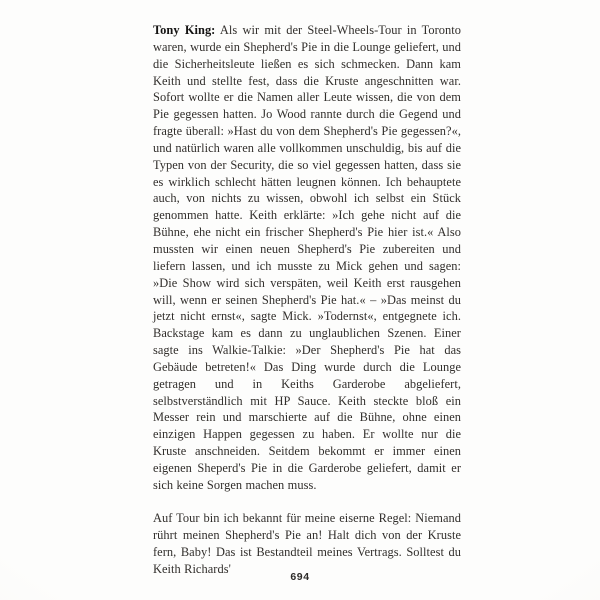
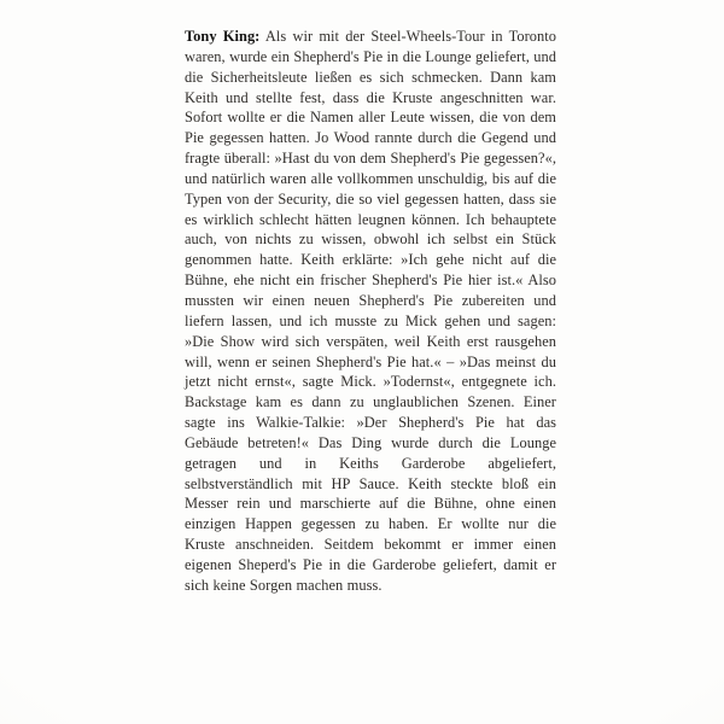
  Tony King: Als wir mit der Steel-Wheels-Tour in Toronto waren, wurde ein Shepherd's Pie in die Lounge geliefert, und die Sicherheitsleute ließen es sich schmecken. Dann kam Keith und stellte fest, dass die Kruste angeschnitten war. Sofort wollte er die Namen aller Leute wissen, die von dem Pie gegessen hatten. Jo Wood rannte durch die Gegend und fragte überall: »Hast du von dem Shepherd's Pie gegessen?«, und natürlich waren alle vollkommen unschuldig, bis auf die Typen von der Security, die so viel gegessen hatten, dass sie es wirklich schlecht hätten leugnen können. Ich behauptete auch, von nichts zu wissen, obwohl ich selbst ein Stück genommen hatte. Keith erklärte: »Ich gehe nicht auf die Bühne, ehe nicht ein frischer Shepherd's Pie hier ist.« Also mussten wir einen neuen Shepherd's Pie zubereiten und liefern lassen, und ich musste zu Mick gehen und sagen: »Die Show wird sich verspäten, weil Keith erst rausgehen will, wenn er seinen Shepherd's Pie hat.« – »Das meinst du jetzt nicht ernst«, sagte Mick. »Todernst«, entgegnete ich. Backstage kam es dann zu unglaublichen Szenen. Einer sagte ins Walkie-Talkie: »Der Shepherd's Pie hat das Gebäude betreten!« Das Ding wurde durch die Lounge getragen und in Keiths Garderobe abgeliefert, selbstverständlich mit HP Sauce. Keith steckte bloß ein Messer rein und marschierte auf die Bühne, ohne einen einzigen Happen gegessen zu haben. Er wollte nur die Kruste anschneiden. Seitdem bekommt er immer einen eigenen Sheperd's Pie in die Garderobe geliefert, damit er sich keine Sorgen machen muss.
- Auf Tour bin ich bekannt für meine eiserne Regel: Niemand rührt meinen Shepherd's Pie an! Halt dich von der Kruste fern, Baby! Das ist Bestandteil meines Vertrags. Solltest du Keith Richards'
- 694
